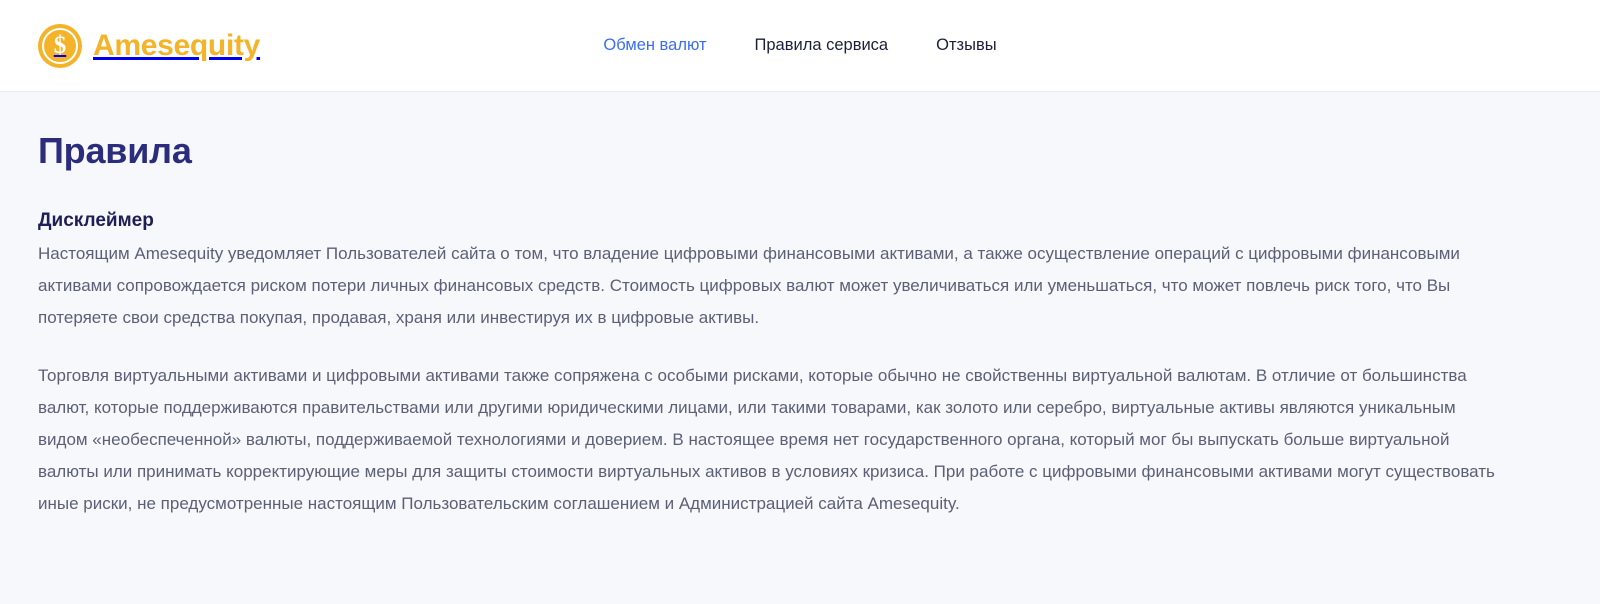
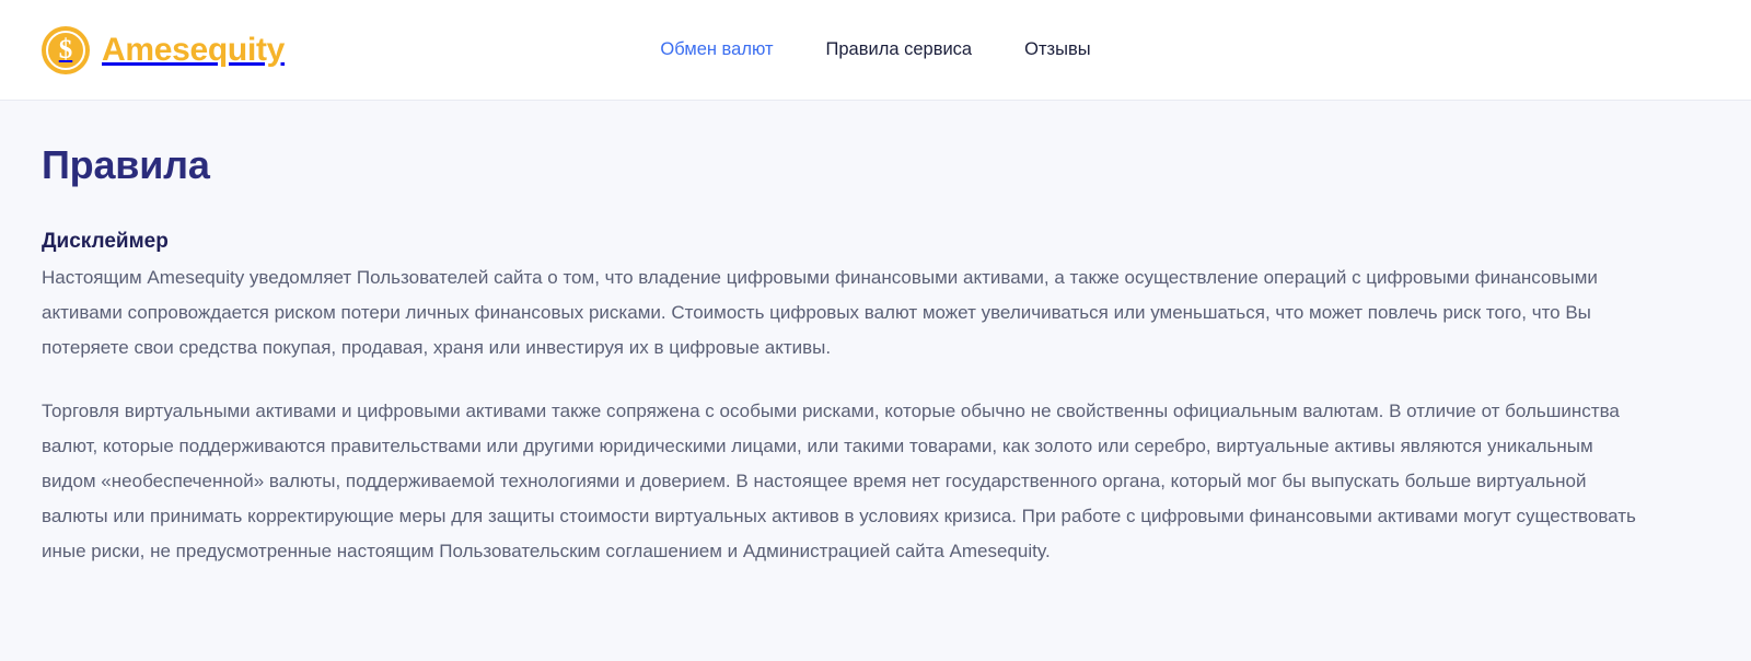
  $
  Amesequity
  Обмен валют
  Правила сервиса
  Отзывы
  Правила
  Дисклеймер
- Настоящим Amesequity уведомляет Пользователей сайта о том, что владение цифровыми финансовыми активами, а также осуществление операций с цифровыми финансовыми активами сопровождается риском потери личных финансовых средств. Стоимость цифровых валют может увеличиваться или уменьшаться, что может повлечь риск того, что Вы потеряете свои средства покупая, продавая, храня или инвестируя их в цифровые активы.
+ Настоящим Amesequity уведомляет Пользователей сайта о том, что владение цифровыми финансовыми активами, а также осуществление операций с цифровыми финансовыми активами сопровождается риском потери личных финансовых рисками. Стоимость цифровых валют может увеличиваться или уменьшаться, что может повлечь риск того, что Вы потеряете свои средства покупая, продавая, храня или инвестируя их в цифровые активы.
- Торговля виртуальными активами и цифровыми активами также сопряжена с особыми рисками, которые обычно не свойственны виртуальной валютам. В отличие от большинства валют, которые поддерживаются правительствами или другими юридическими лицами, или такими товарами, как золото или серебро, виртуальные активы являются уникальным видом «необеспеченной» валюты, поддерживаемой технологиями и доверием. В настоящее время нет государственного органа, который мог бы выпускать больше виртуальной валюты или принимать корректирующие меры для защиты стоимости виртуальных активов в условиях кризиса. При работе с цифровыми финансовыми активами могут существовать иные риски, не предусмотренные настоящим Пользовательским соглашением и Администрацией сайта Amesequity.
+ Торговля виртуальными активами и цифровыми активами также сопряжена с особыми рисками, которые обычно не свойственны официальным валютам. В отличие от большинства валют, которые поддерживаются правительствами или другими юридическими лицами, или такими товарами, как золото или серебро, виртуальные активы являются уникальным видом «необеспеченной» валюты, поддерживаемой технологиями и доверием. В настоящее время нет государственного органа, который мог бы выпускать больше виртуальной валюты или принимать корректирующие меры для защиты стоимости виртуальных активов в условиях кризиса. При работе с цифровыми финансовыми активами могут существовать иные риски, не предусмотренные настоящим Пользовательским соглашением и Администрацией сайта Amesequity.
